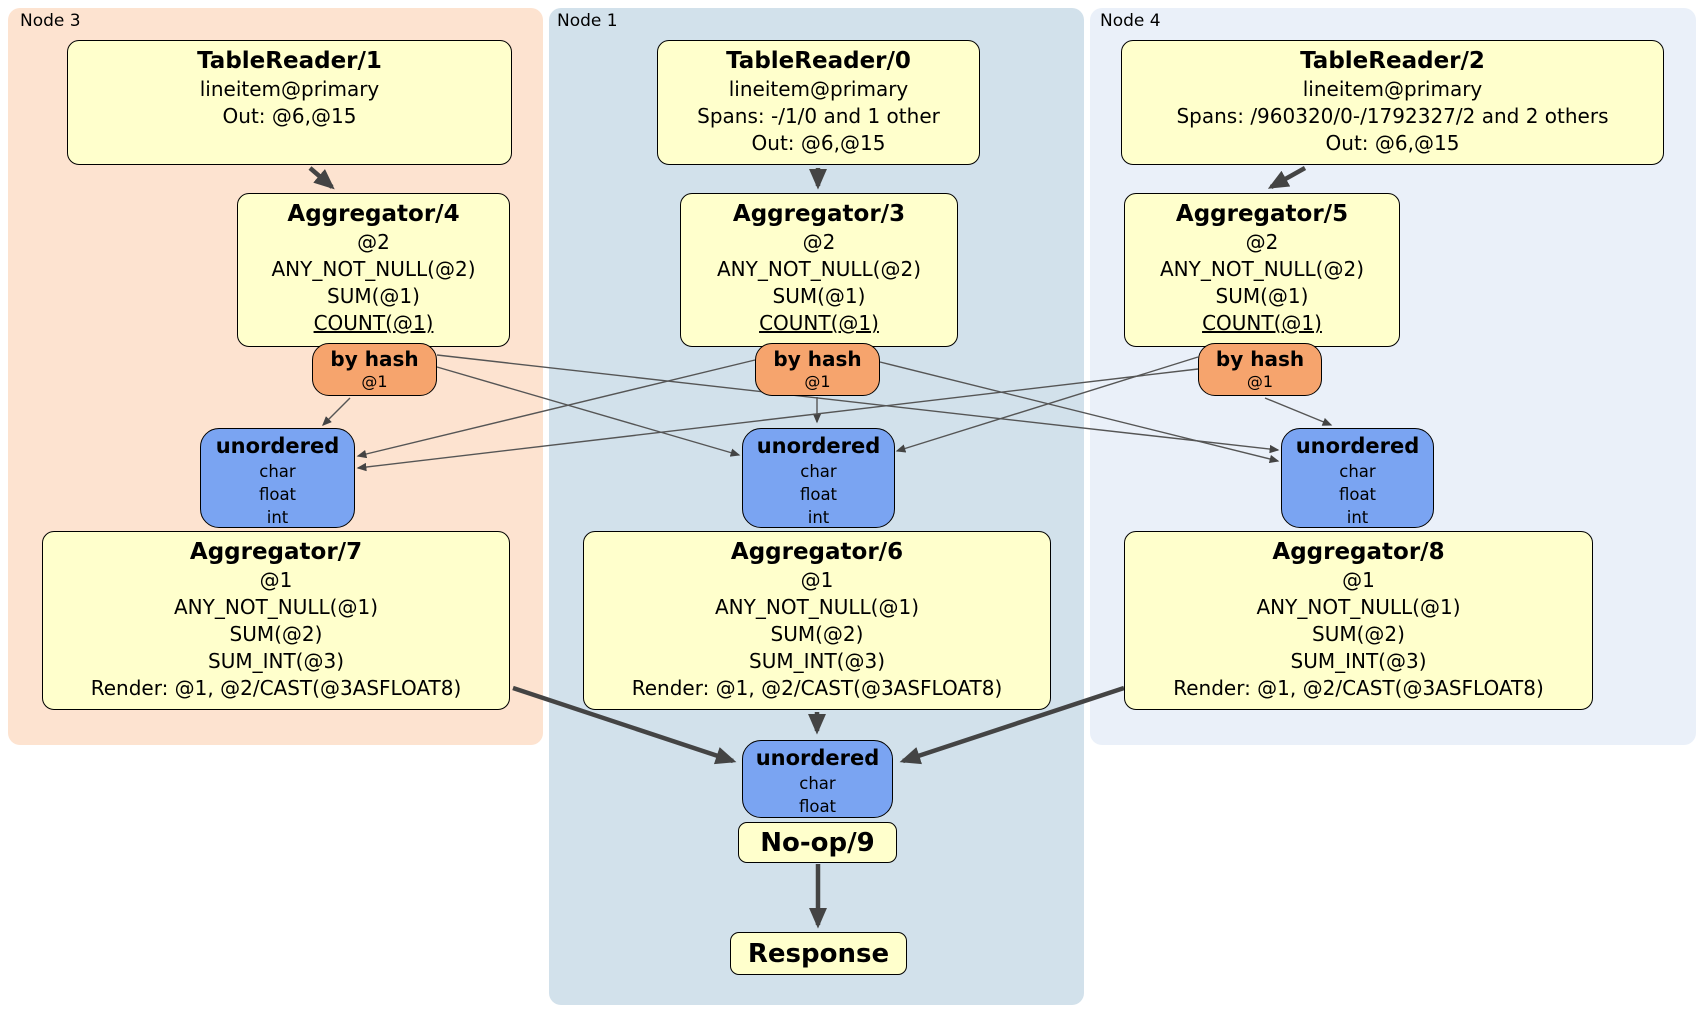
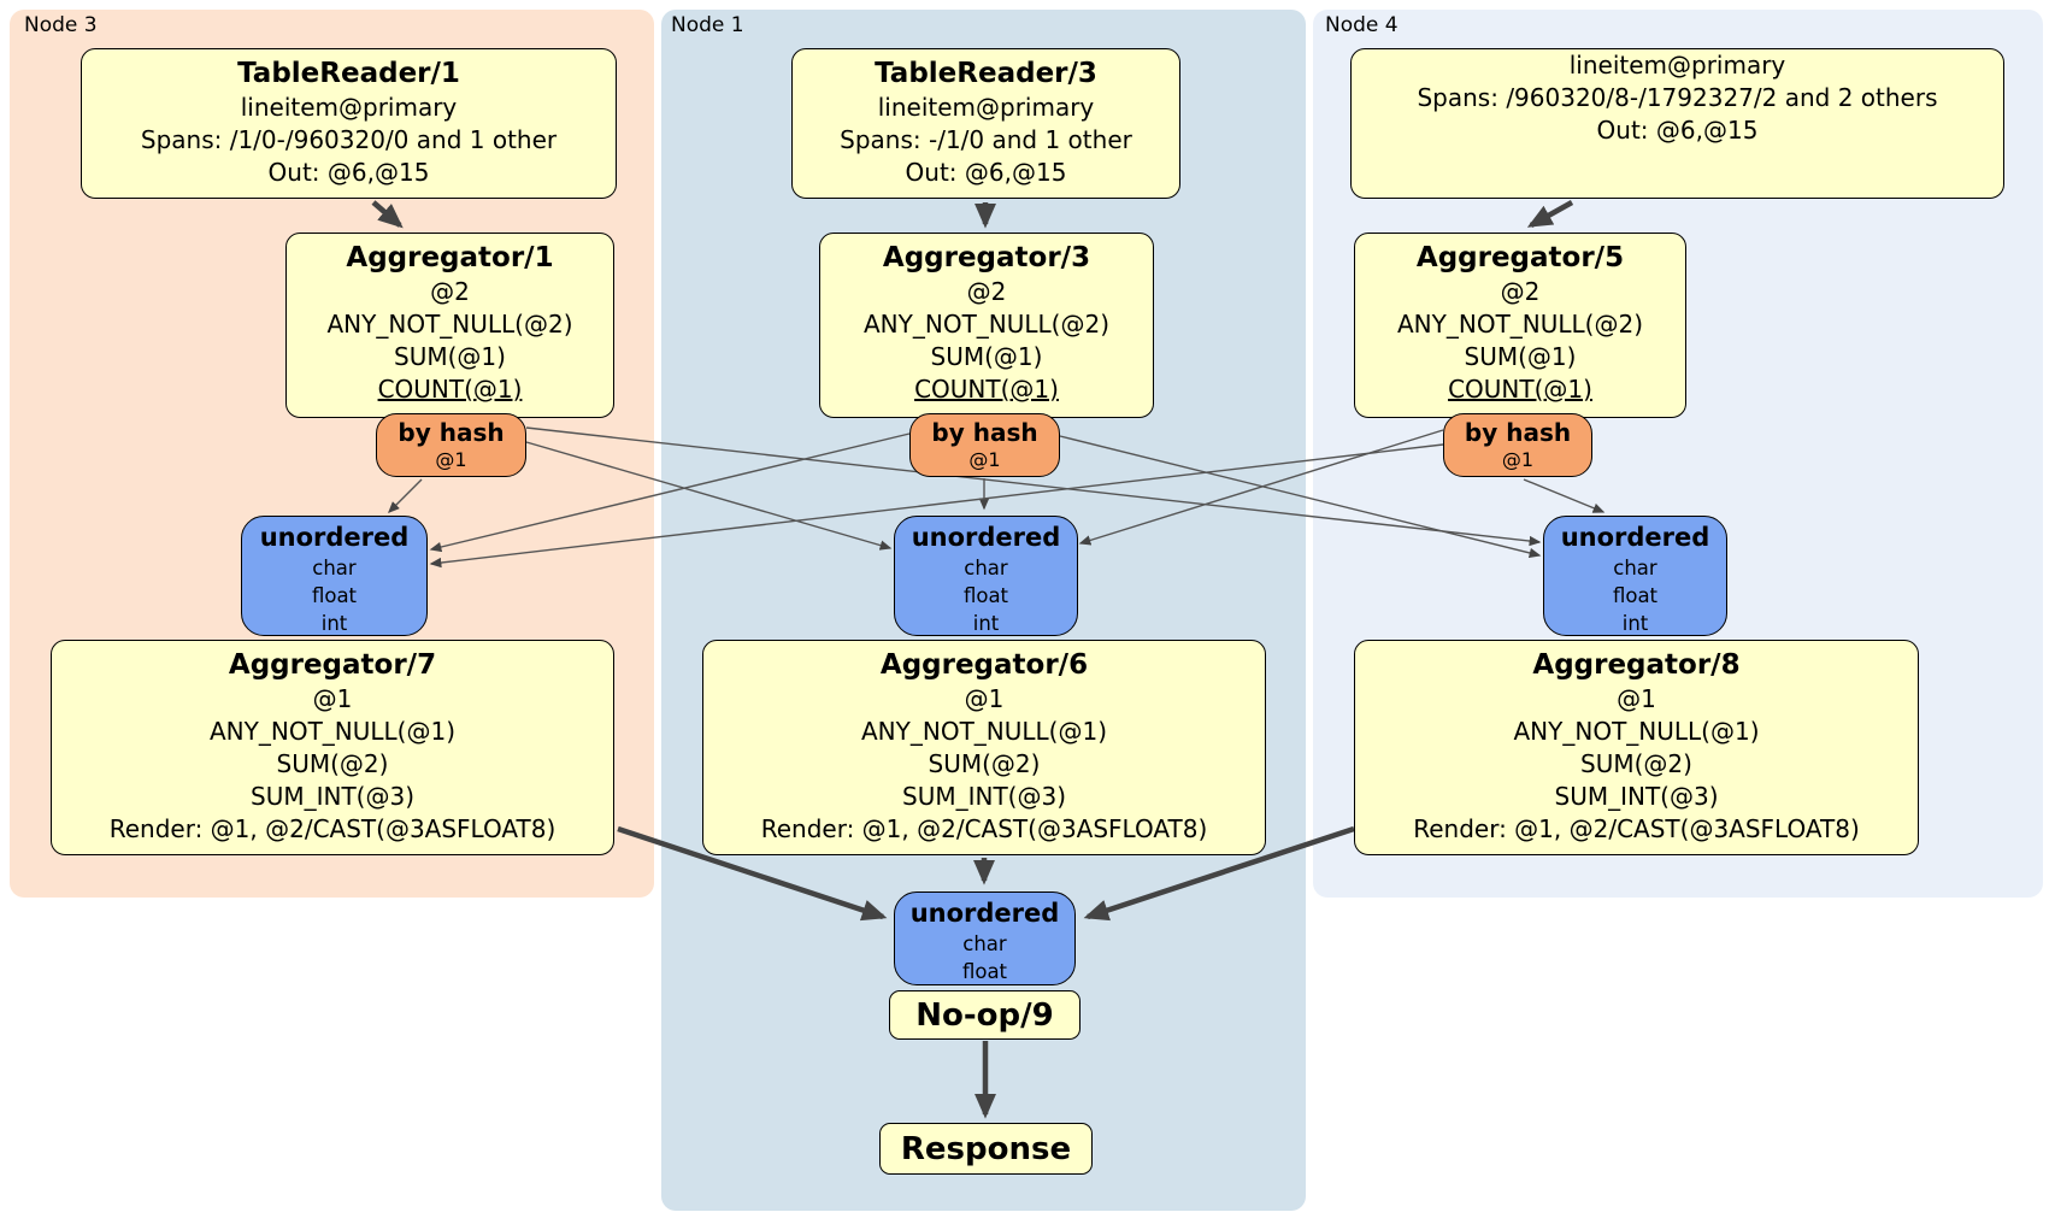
  Node 3
  Node 1
  Node 4
  TableReader/1
  lineitem@primary
+ Spans: /1/0-/960320/0 and 1 other
  Out: @6,@15
- Aggregator/4
+ Aggregator/1
  @2
  ANY_NOT_NULL(@2)
  SUM(@1)
  COUNT(@1)
  by hash
  @1
  unordered
  char
  float
  int
  Aggregator/7
  @1
  ANY_NOT_NULL(@1)
  SUM(@2)
  SUM_INT(@3)
  Render: @1, @2/CAST(@3ASFLOAT8)
- TableReader/0
+ TableReader/3
  lineitem@primary
  Spans: -/1/0 and 1 other
  Out: @6,@15
  Aggregator/3
  @2
  ANY_NOT_NULL(@2)
  SUM(@1)
  COUNT(@1)
  by hash
  @1
  unordered
  char
  float
  int
  Aggregator/6
  @1
  ANY_NOT_NULL(@1)
  SUM(@2)
  SUM_INT(@3)
  Render: @1, @2/CAST(@3ASFLOAT8)
  unordered
  char
  float
  No-op/9
  Response
- TableReader/2
  lineitem@primary
- Spans: /960320/0-/1792327/2 and 2 others
+ Spans: /960320/8-/1792327/2 and 2 others
  Out: @6,@15
  Aggregator/5
  @2
  ANY_NOT_NULL(@2)
  SUM(@1)
  COUNT(@1)
  by hash
  @1
  unordered
  char
  float
  int
  Aggregator/8
  @1
  ANY_NOT_NULL(@1)
  SUM(@2)
  SUM_INT(@3)
  Render: @1, @2/CAST(@3ASFLOAT8)
